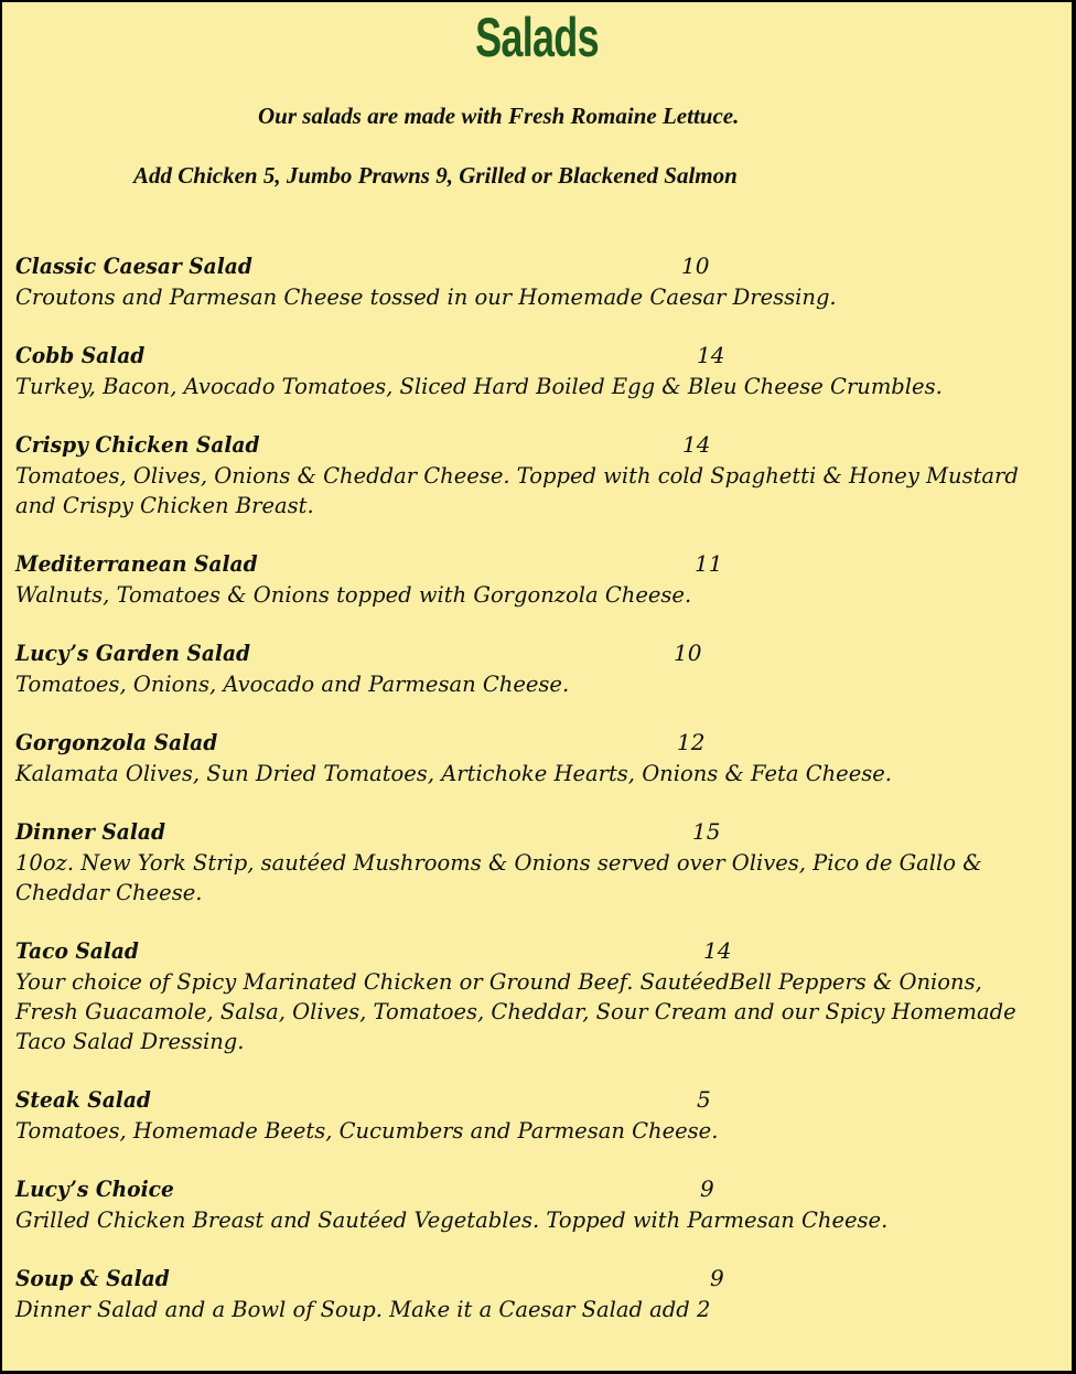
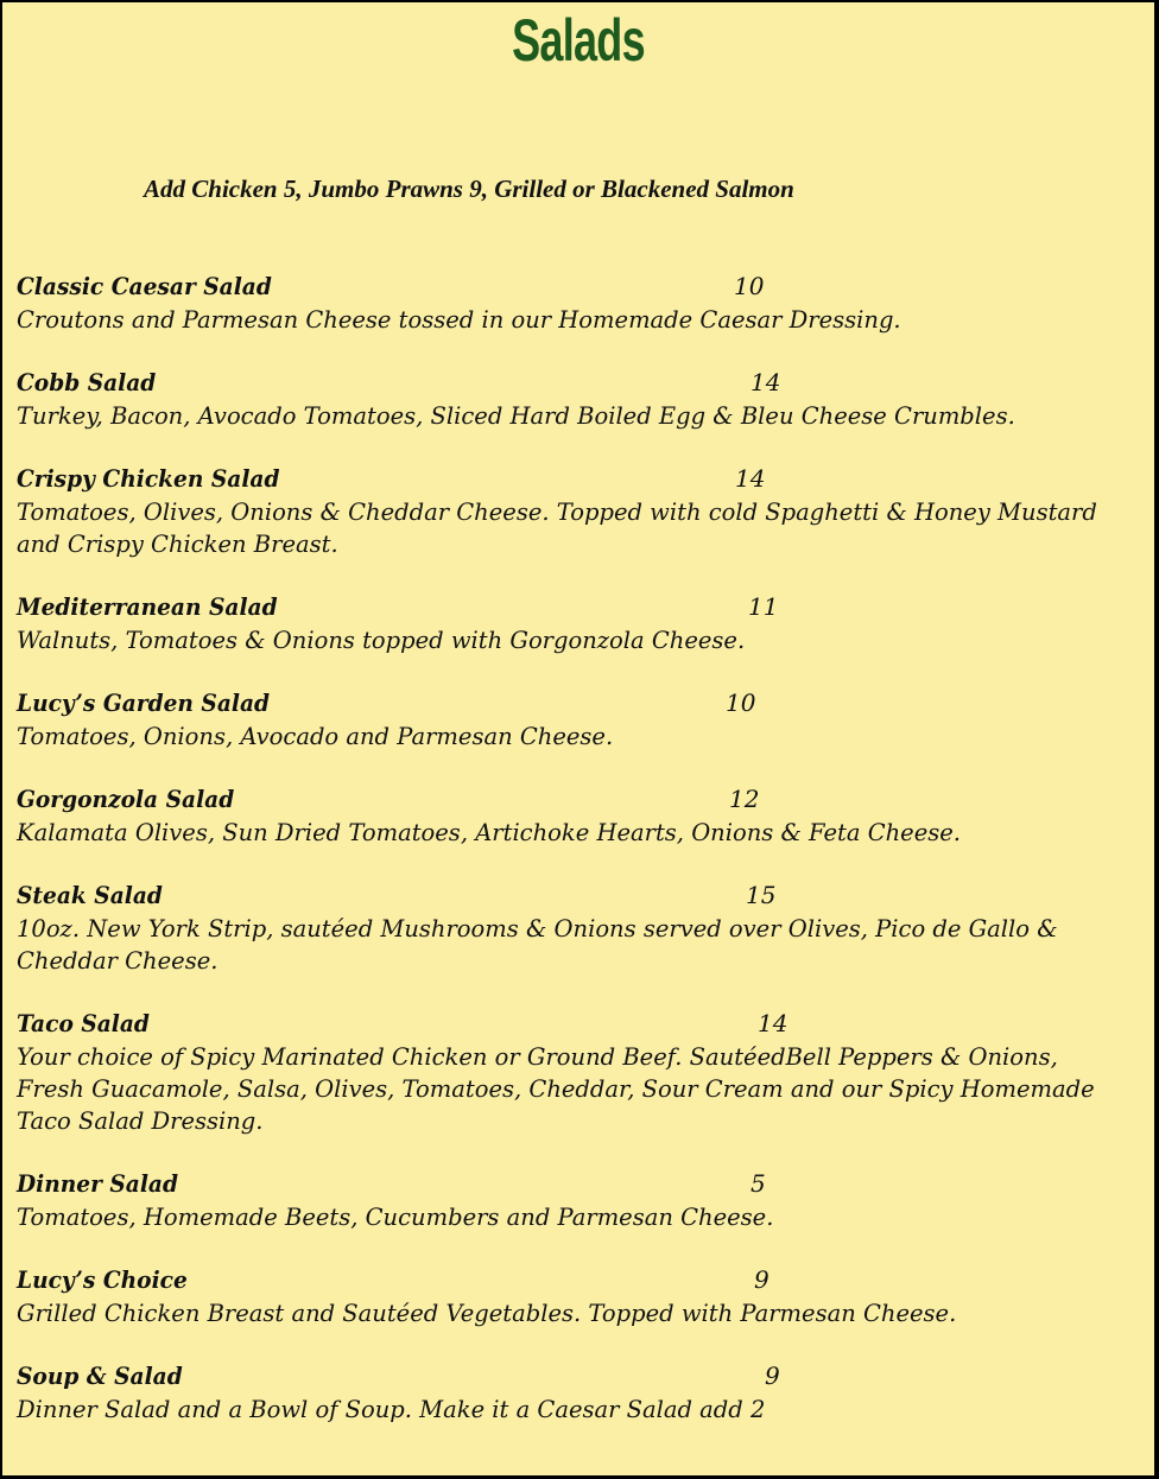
  Salads
- Our salads are made with Fresh Romaine Lettuce.
  Add Chicken 5, Jumbo Prawns 9, Grilled or Blackened Salmon
  Classic Caesar Salad
  10
  Croutons and Parmesan Cheese tossed in our Homemade Caesar Dressing.
  Cobb Salad
  14
  Turkey, Bacon, Avocado Tomatoes, Sliced Hard Boiled Egg & Bleu Cheese Crumbles.
  Crispy Chicken Salad
  14
  Tomatoes, Olives, Onions & Cheddar Cheese. Topped with cold Spaghetti & Honey Mustard and Crispy Chicken Breast.
  Mediterranean Salad
  11
  Walnuts, Tomatoes & Onions topped with Gorgonzola Cheese.
  Lucy’s Garden Salad
  10
  Tomatoes, Onions, Avocado and Parmesan Cheese.
  Gorgonzola Salad
  12
  Kalamata Olives, Sun Dried Tomatoes, Artichoke Hearts, Onions & Feta Cheese.
- Dinner Salad
+ Steak Salad
  15
  10oz. New York Strip, sautéed Mushrooms & Onions served over Olives, Pico de Gallo & Cheddar Cheese.
  Taco Salad
  14
  Your choice of Spicy Marinated Chicken or Ground Beef. SautéedBell Peppers & Onions, Fresh Guacamole, Salsa, Olives, Tomatoes, Cheddar, Sour Cream and our Spicy Homemade Taco Salad Dressing.
- Steak Salad
+ Dinner Salad
  5
  Tomatoes, Homemade Beets, Cucumbers and Parmesan Cheese.
  Lucy’s Choice
  9
  Grilled Chicken Breast and Sautéed Vegetables. Topped with Parmesan Cheese.
  Soup & Salad
  9
  Dinner Salad and a Bowl of Soup. Make it a Caesar Salad add 2
